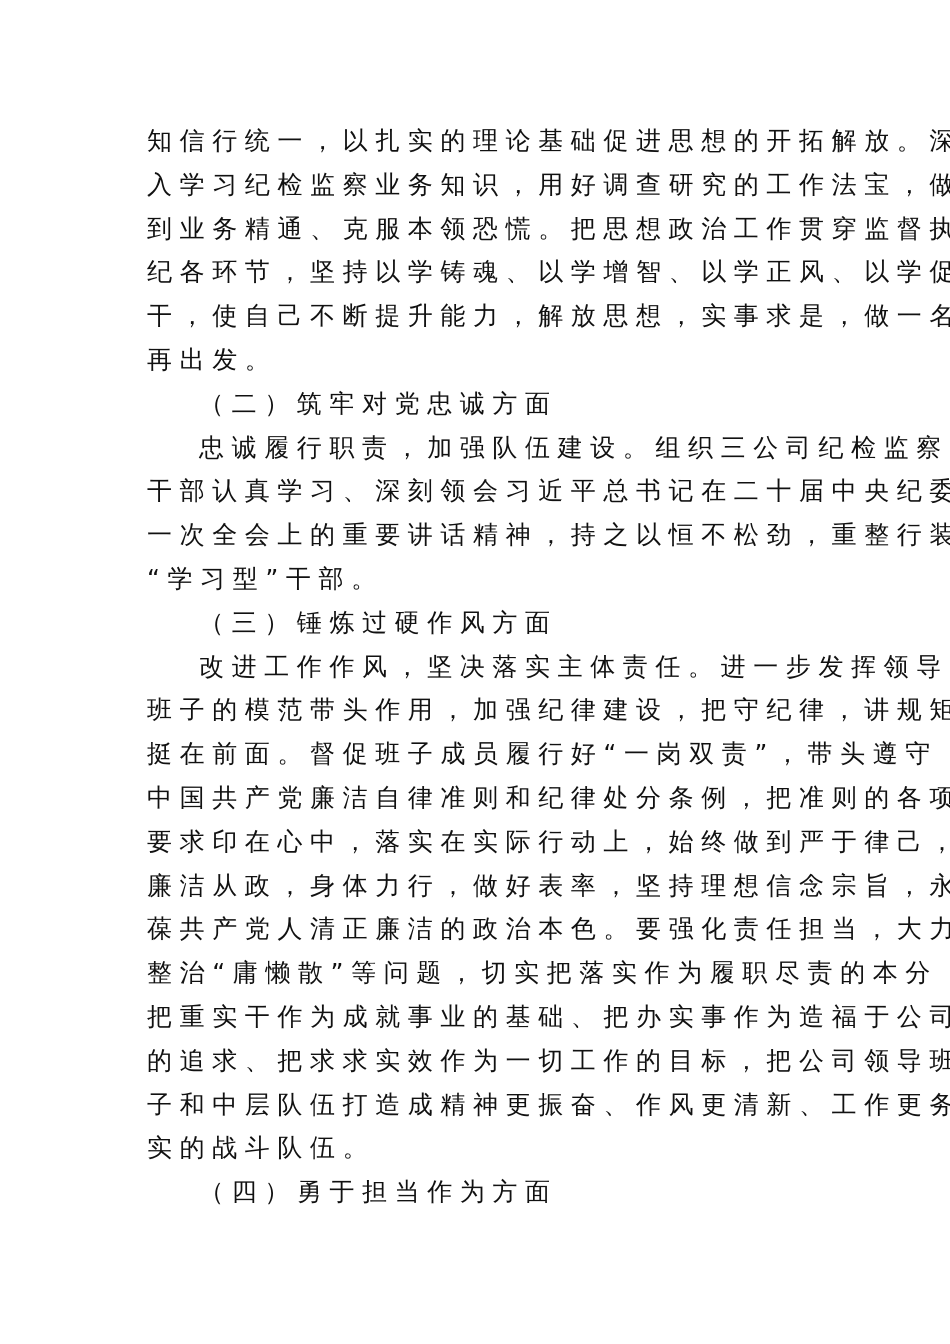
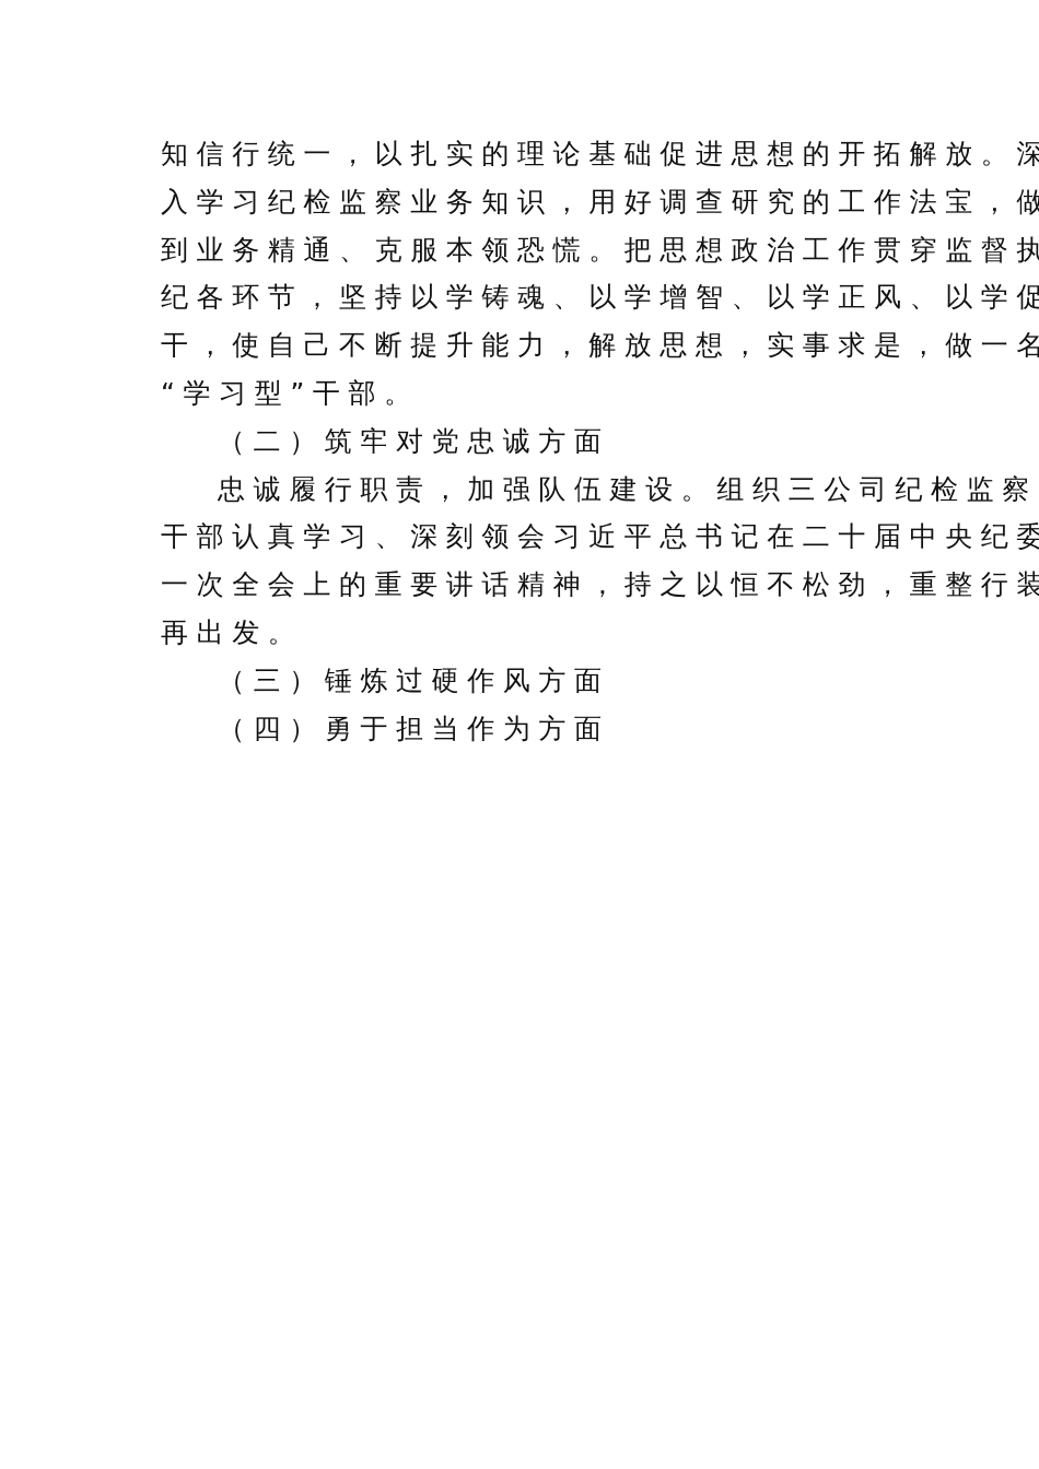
  知信行统一，以扎实的理论基础促进思想的开拓解放。深
  入学习纪检监察业务知识，用好调查研究的工作法宝，做
  到业务精通、克服本领恐慌。把思想政治工作贯穿监督执
  纪各环节，坚持以学铸魂、以学增智、以学正风、以学促
  干，使自己不断提升能力，解放思想，实事求是，做一名
- 再出发。
+ “学习型”干部。
  （二）筑牢对党忠诚方面
  忠诚履行职责，加强队伍建设。组织三公司纪检监察
  干部认真学习、深刻领会习近平总书记在二十届中央纪委
  一次全会上的重要讲话精神，持之以恒不松劲，重整行装
- “学习型”干部。
+ 再出发。
  （三）锤炼过硬作风方面
- 改进工作作风，坚决落实主体责任。进一步发挥领导
- 班子的模范带头作用，加强纪律建设，把守纪律，讲规矩
- 挺在前面。督促班子成员履行好“一岗双责”，带头遵守
- 中国共产党廉洁自律准则和纪律处分条例，把准则的各项
- 要求印在心中，落实在实际行动上，始终做到严于律己，
- 廉洁从政，身体力行，做好表率，坚持理想信念宗旨，永
- 葆共产党人清正廉洁的政治本色。要强化责任担当，大力
- 整治“庸懒散”等问题，切实把落实作为履职尽责的本分
- 把重实干作为成就事业的基础、把办实事作为造福于公司
- 的追求、把求求实效作为一切工作的目标，把公司领导班
- 子和中层队伍打造成精神更振奋、作风更清新、工作更务
- 实的战斗队伍。
  （四）勇于担当作为方面
